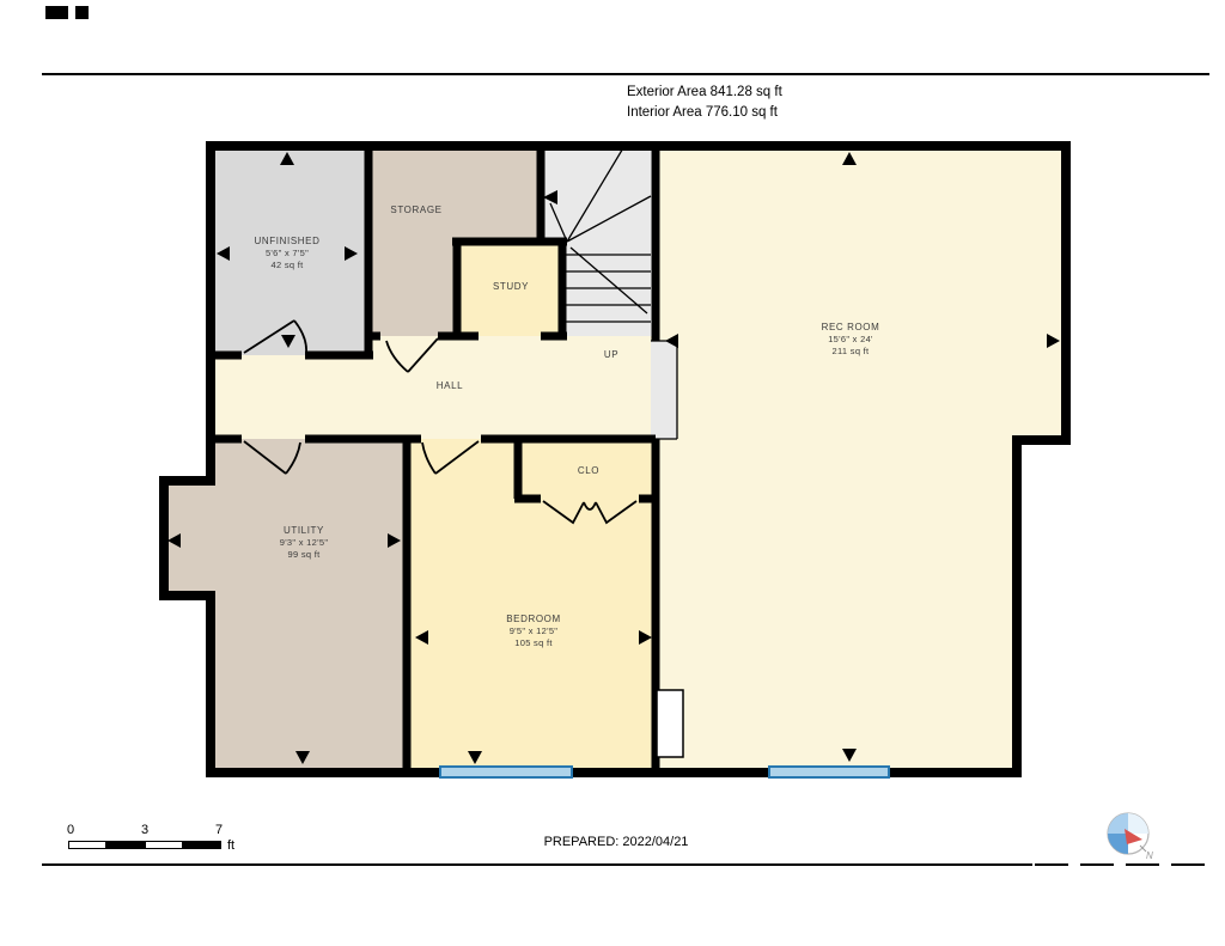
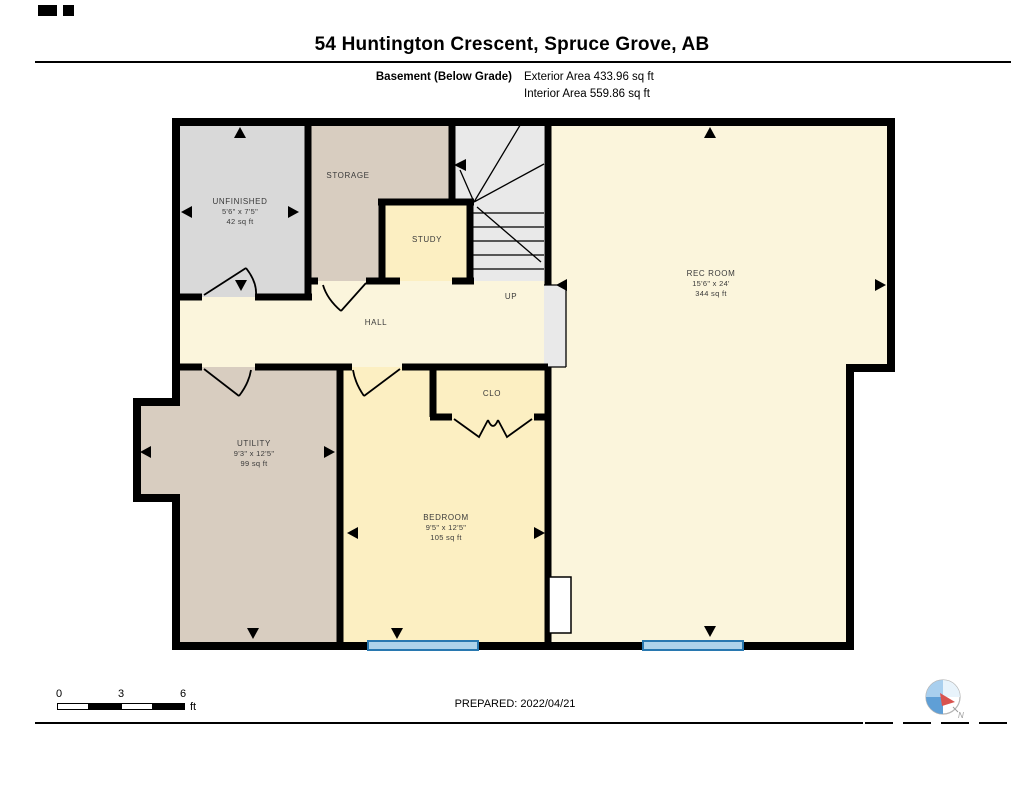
+ 54 Huntington Crescent, Spruce Grove, AB
+ Basement (Below Grade)
- Exterior Area 841.28 sq ft
+ Exterior Area 433.96 sq ft
- Interior Area 776.10 sq ft
+ Interior Area 559.86 sq ft
  UNFINISHED
  5'6" x 7'5"
  42 sq ft
  STORAGE
  STUDY
  REC ROOM
  15'6" x 24'
- 211 sq ft
+ 344 sq ft
  HALL
  UP
  CLO
  UTILITY
  9'3" x 12'5"
  99 sq ft
  BEDROOM
  9'5" x 12'5"
  105 sq ft
  0
  3
- 7
+ 6
  ft
  PREPARED: 2022/04/21
  N
